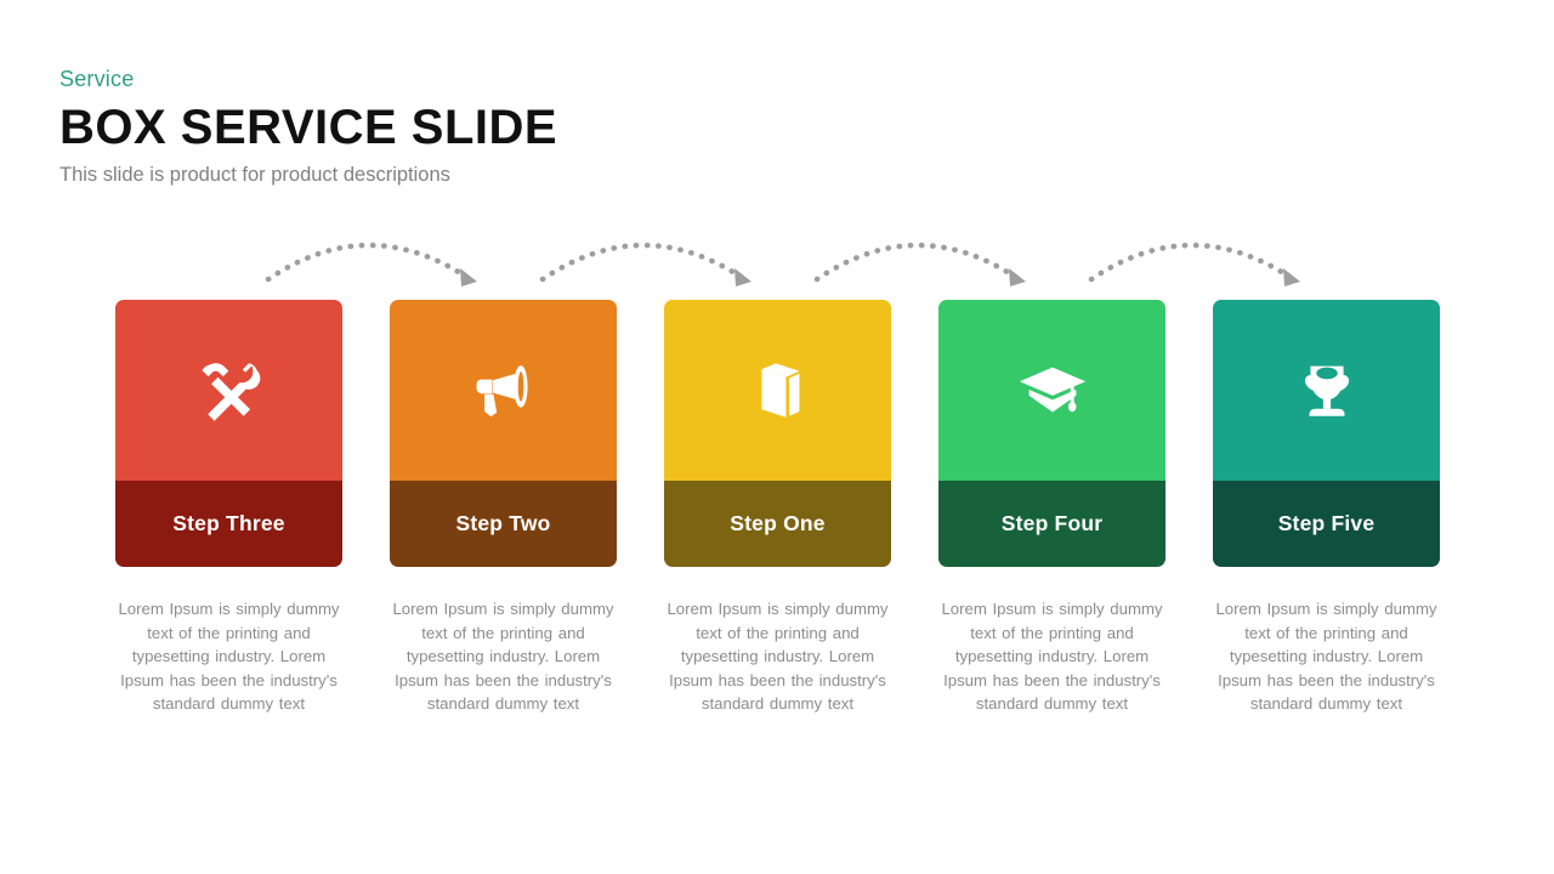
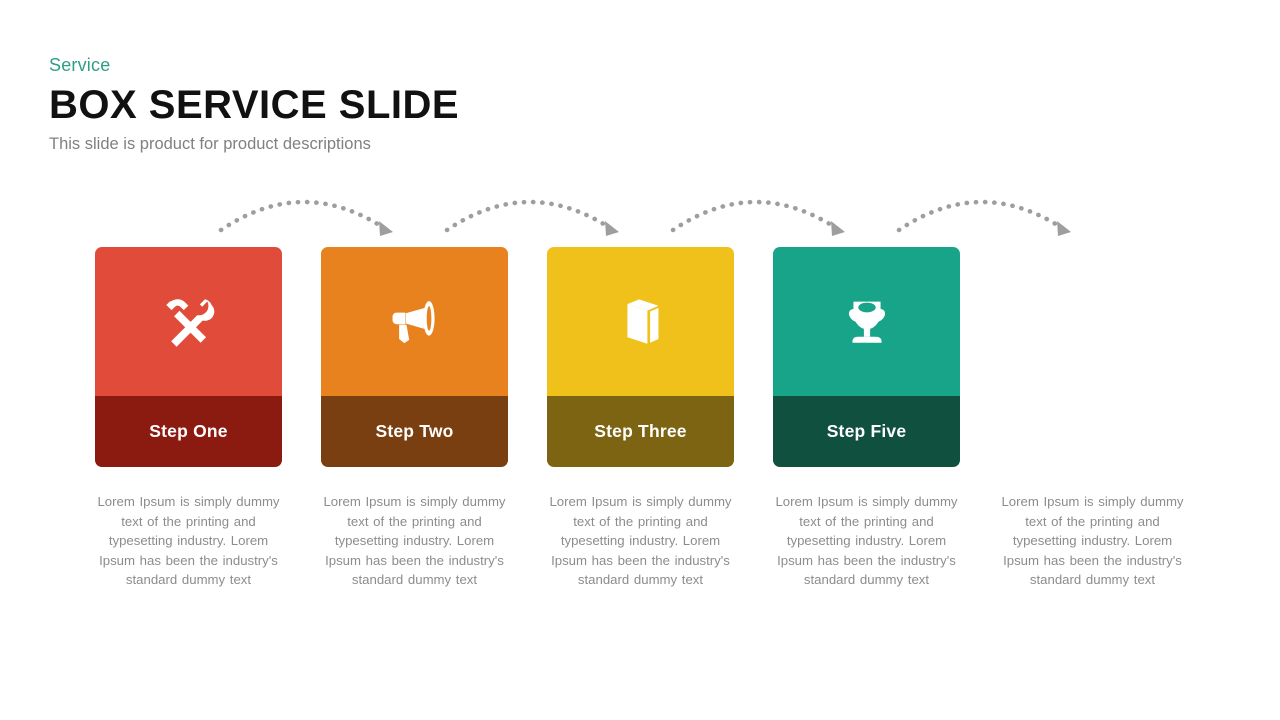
  Service
  BOX SERVICE SLIDE
  This slide is product for product descriptions
- Step Three
+ Step One
  Step Two
- Step One
+ Step Three
- Step Four
  Step Five
  Lorem Ipsum is simply dummy text of the printing and typesetting industry. Lorem Ipsum has been the industry's standard dummy text
  Lorem Ipsum is simply dummy text of the printing and typesetting industry. Lorem Ipsum has been the industry's standard dummy text
  Lorem Ipsum is simply dummy text of the printing and typesetting industry. Lorem Ipsum has been the industry's standard dummy text
  Lorem Ipsum is simply dummy text of the printing and typesetting industry. Lorem Ipsum has been the industry's standard dummy text
  Lorem Ipsum is simply dummy text of the printing and typesetting industry. Lorem Ipsum has been the industry's standard dummy text
